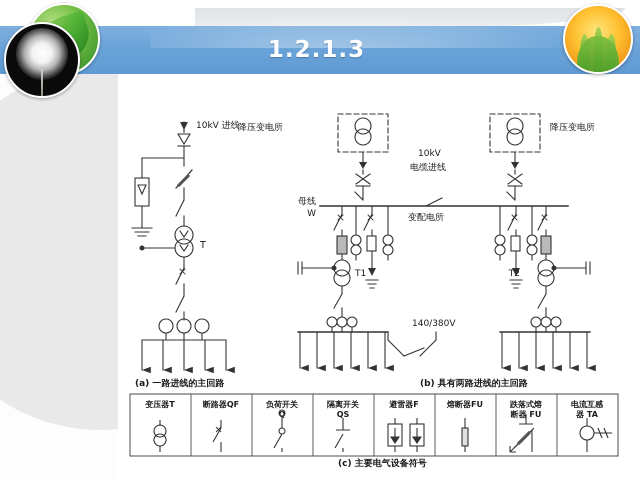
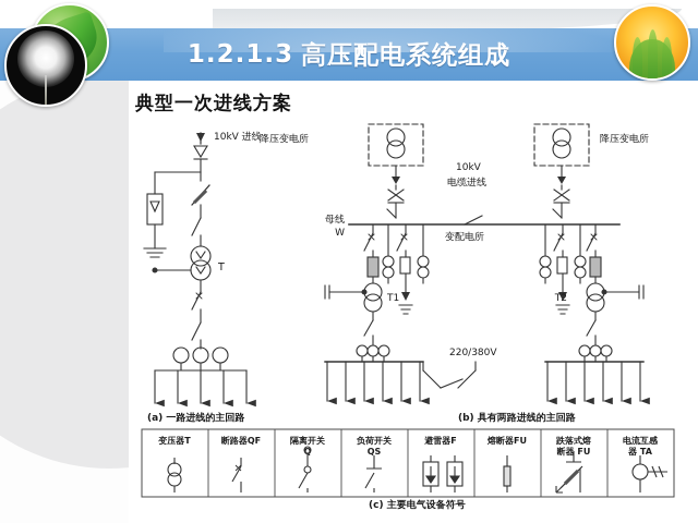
  1.2.1.3
+ 高压配电系统组成
+ 典型一次进线方案
  10kV 进线
  T
  (a) 一路进线的主回路
  降压变电所
  降压变电所
  10kV
  电缆进线
  母线
  W
  变配电所
  T1
  T2
- 140/380V
+ 220/380V
  (b) 具有两路进线的主回路
  变压器T
  断路器QF
- 负荷开关
+ 隔离开关
  Q
- 隔离开关
+ 负荷开关
  QS
  避雷器F
  熔断器FU
  跌落式熔
  断器 FU
  电流互感
  器 TA
  (c) 主要电气设备符号
